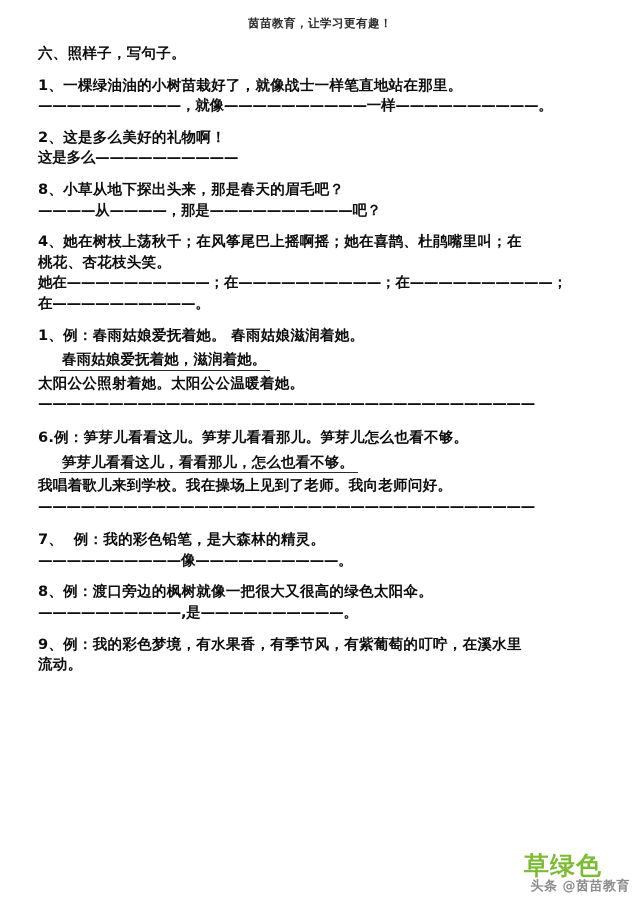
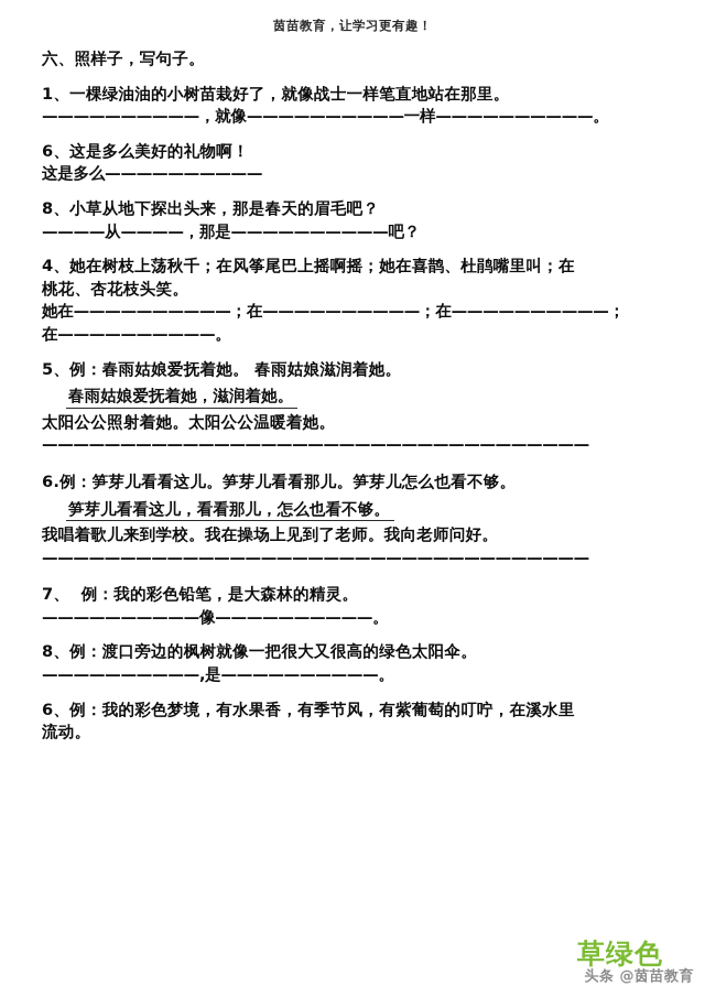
  茵苗教育，让学习更有趣！
  六、照样子，写句子。
  1、一棵绿油油的小树苗栽好了，就像战士一样笔直地站在那里。
  ——————————，就像——————————一样——————————。
- 2、这是多么美好的礼物啊！
+ 6、这是多么美好的礼物啊！
  这是多么——————————
  8、小草从地下探出头来，那是春天的眉毛吧？
  ————从————，那是——————————吧？
  4、她在树枝上荡秋千；在风筝尾巴上摇啊摇；她在喜鹊、杜鹃嘴里叫；在
  桃花、杏花枝头笑。
  她在——————————；在——————————；在——————————；
  在——————————。
- 1、例：春雨姑娘爱抚着她。 春雨姑娘滋润着她。
+ 5、例：春雨姑娘爱抚着她。 春雨姑娘滋润着她。
  春雨姑娘爱抚着她，滋润着她。
  太阳公公照射着她。太阳公公温暖着她。
  ———————————————————————————————————
  6.例：笋芽儿看看这儿。笋芽儿看看那儿。笋芽儿怎么也看不够。
  笋芽儿看看这儿，看看那儿，怎么也看不够。
  我唱着歌儿来到学校。我在操场上见到了老师。我向老师问好。
  ———————————————————————————————————
  7、 例：我的彩色铅笔，是大森林的精灵。
  ——————————像——————————。
  8、例：渡口旁边的枫树就像一把很大又很高的绿色太阳伞。
  ——————————,是——————————。
- 9、例：我的彩色梦境，有水果香，有季节风，有紫葡萄的叮咛，在溪水里
+ 6、例：我的彩色梦境，有水果香，有季节风，有紫葡萄的叮咛，在溪水里
  流动。
  头条 @茵苗教育
  草绿色
